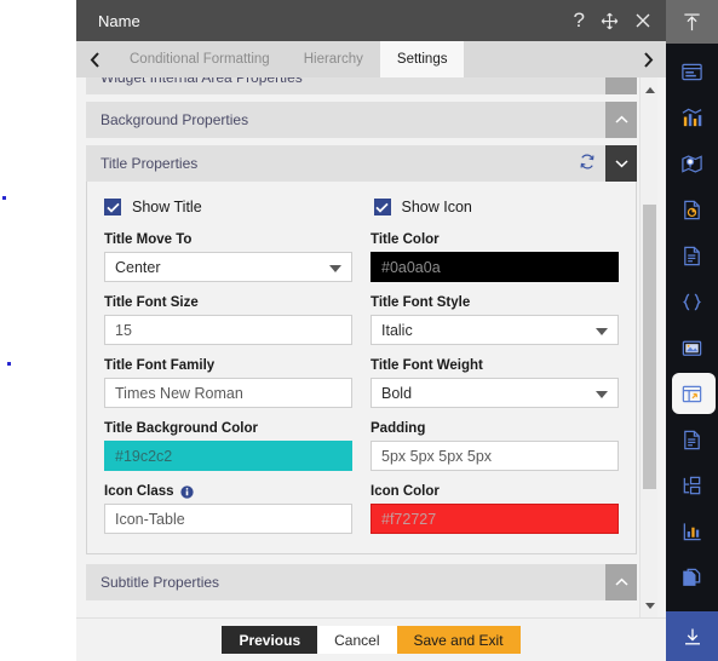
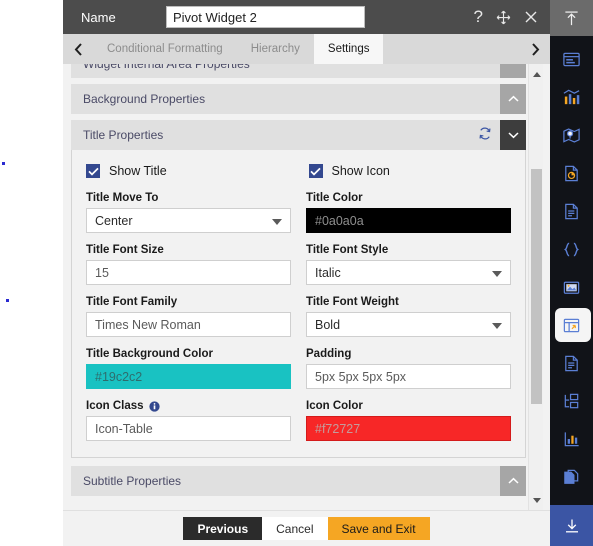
  Name
+ Pivot Widget 2
  ?
  Conditional Formatting
  Hierarchy
  Settings
  Widget Internal Area Properties
  Background Properties
  Title Properties
  Show Title
  Show Icon
  Title Move To
  Center
  Title Color
  #0a0a0a
  Title Font Size
  15
  Title Font Style
  Italic
  Title Font Family
  Times New Roman
  Title Font Weight
  Bold
  Title Background Color
  #19c2c2
  Padding
  5px 5px 5px 5px
  Icon Class
  Icon-Table
  Icon Color
  #f72727
  Subtitle Properties
  Previous
  Cancel
  Save and Exit
